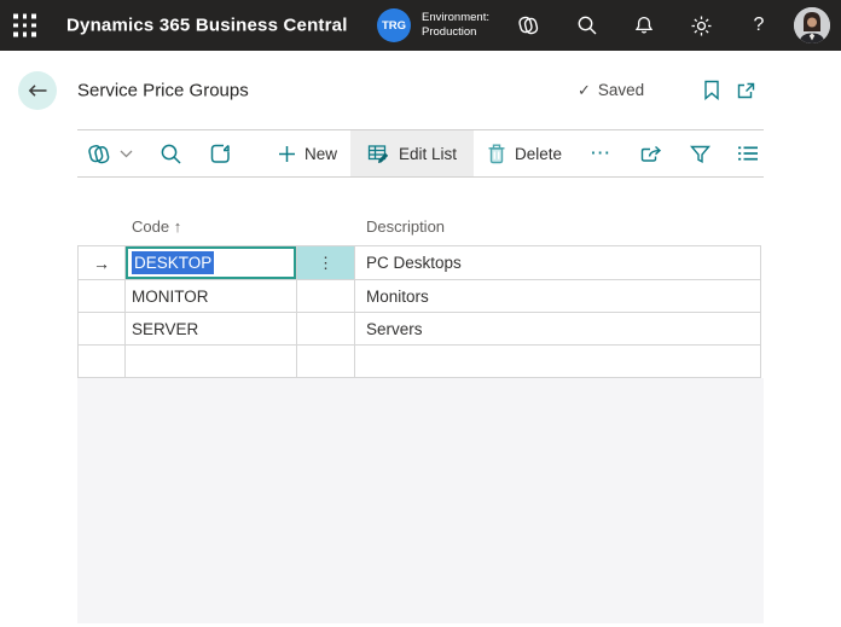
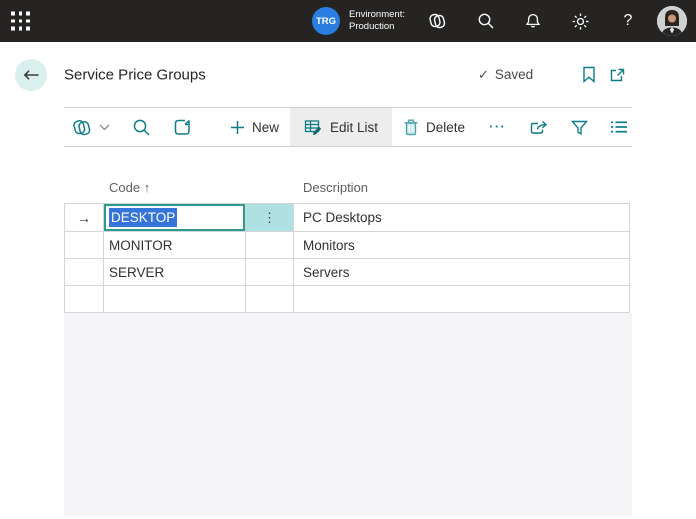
- Dynamics 365 Business Central
  TRG
  Environment:
  Production
  ?
  Service Price Groups
  ✓
  Saved
  New
  Edit List
  Delete
  ⋯
  Code ↑
  Description
  →
  DESKTOP
  ⋮
  PC Desktops
  MONITOR
  Monitors
  SERVER
  Servers
